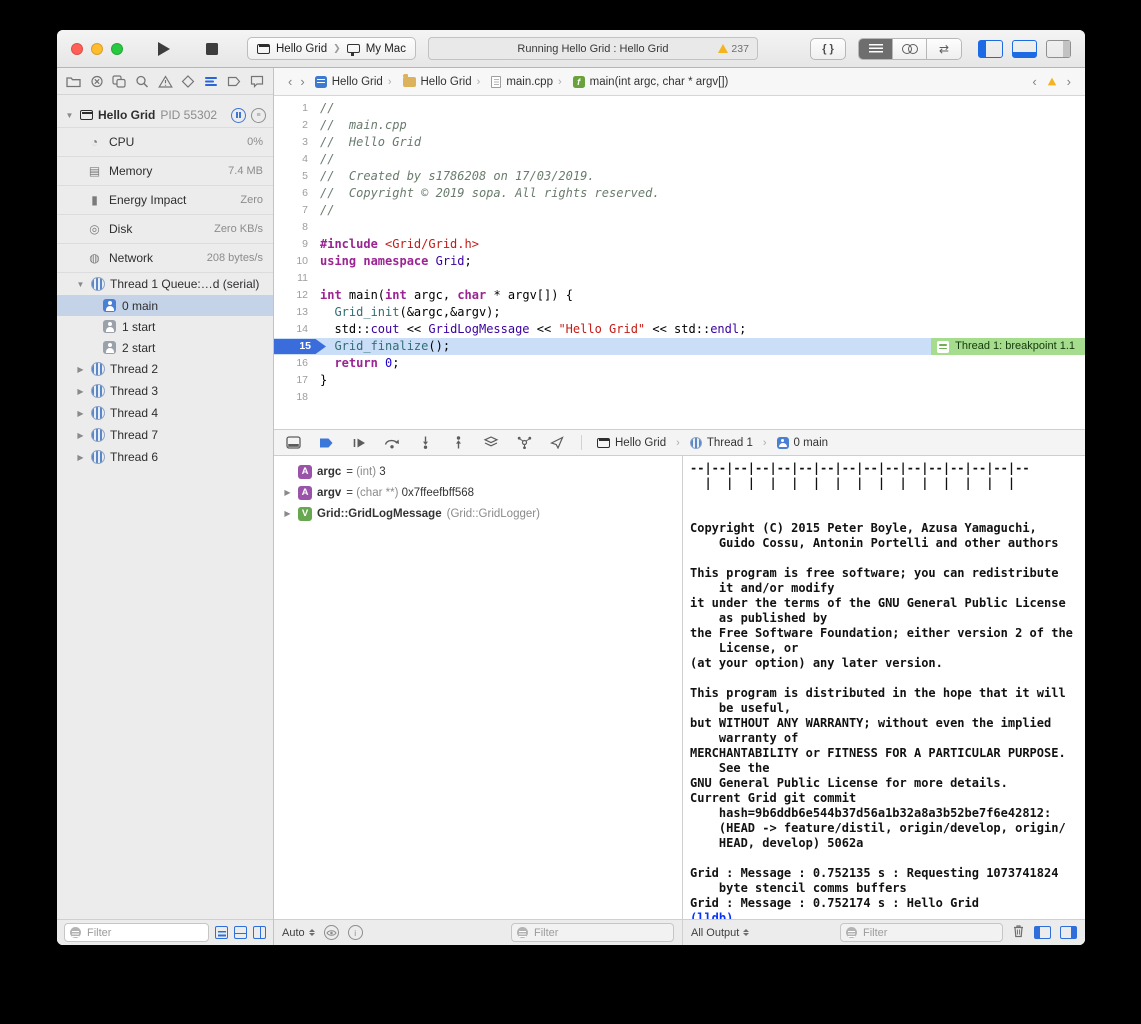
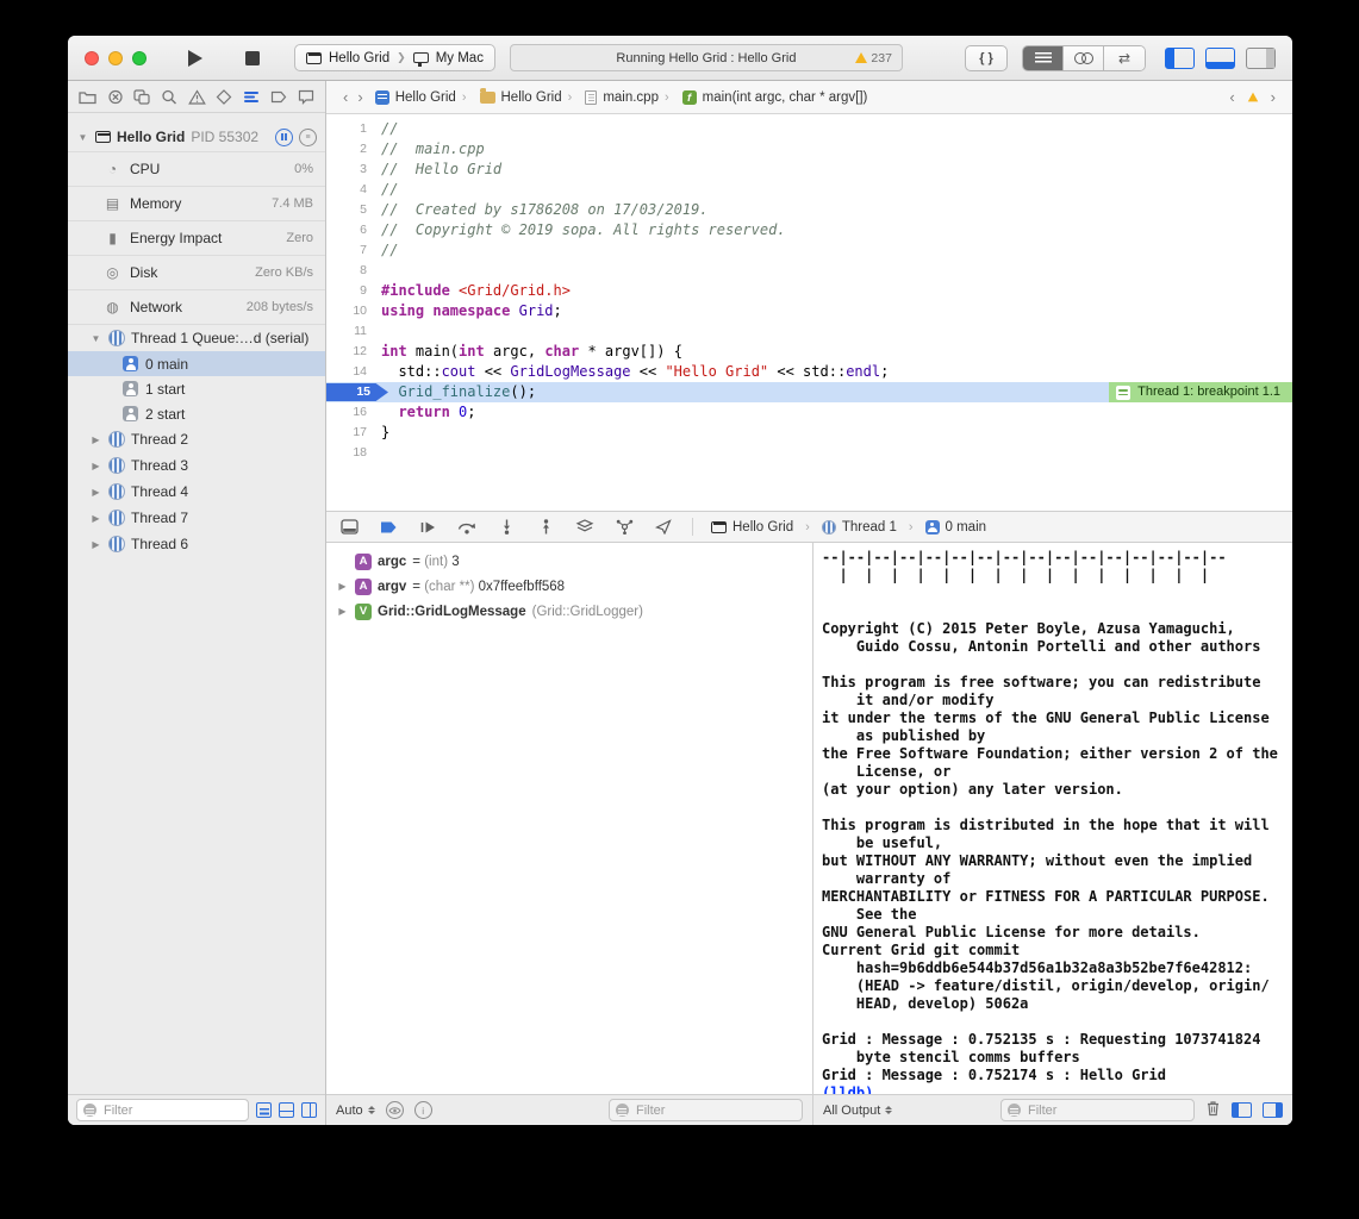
  Hello Grid
  ❯
  My Mac
  Running Hello Grid : Hello Grid
  237
  { }
  ⇄
  ▼
  Hello Grid
  PID 55302
  ◔
  CPU
  0%
  ▤
  Memory
  7.4 MB
  ▮
  Energy Impact
  Zero
  ◎
  Disk
  Zero KB/s
  ◍
  Network
  208 bytes/s
  ▼
  Thread 1 Queue:…d (serial)
  0 main
  1 start
  2 start
  ▶
  Thread 2
  ▶
  Thread 3
  ▶
  Thread 4
  ▶
  Thread 7
  ▶
  Thread 6
  Filter
  ‹
  ›
  Hello Grid
  ›
  Hello Grid
  ›
  main.cpp
  ›
  f
  main(int argc, char * argv[])
  ‹
  ›
  1
  //
  2
  // main.cpp
  3
  // Hello Grid
  4
  //
  5
  // Created by s1786208 on 17/03/2019.
  6
  // Copyright © 2019 sopa. All rights reserved.
  7
  //
  8
  9
  #include <Grid/Grid.h>
  10
  using namespace Grid;
  11
  12
  int main(int argc, char * argv[]) {
- 13
- Grid_init(&argc,&argv);
  14
  std::cout << GridLogMessage << "Hello Grid" << std::endl;
  15
  Grid_finalize();
  Thread 1: breakpoint 1.1
  16
  return 0;
  17
  }
  18
  Hello Grid
  ›
  Thread 1
  ›
  0 main
  A
  argc
  = (int) 3
  ▶
  A
  argv
  = (char **) 0x7ffeefbff568
  ▶
  V
  Grid::GridLogMessage
  (Grid::GridLogger)
  Auto
  i
  Filter
  --|--|--|--|--|--|--|--|--|--|--|--|--|--|--|--
  | | | | | | | | | | | | | | |
  Copyright (C) 2015 Peter Boyle, Azusa Yamaguchi,
  Guido Cossu, Antonin Portelli and other authors
  This program is free software; you can redistribute
  it and/or modify
  it under the terms of the GNU General Public License
  as published by
  the Free Software Foundation; either version 2 of the
  License, or
  (at your option) any later version.
  This program is distributed in the hope that it will
  be useful,
  but WITHOUT ANY WARRANTY; without even the implied
  warranty of
  MERCHANTABILITY or FITNESS FOR A PARTICULAR PURPOSE.
  See the
  GNU General Public License for more details.
  Current Grid git commit
  hash=9b6ddb6e544b37d56a1b32a8a3b52be7f6e42812:
  (HEAD -> feature/distil, origin/develop, origin/
  HEAD, develop) 5062a
  Grid : Message : 0.752135 s : Requesting 1073741824
  byte stencil comms buffers
  Grid : Message : 0.752174 s : Hello Grid
  (lldb)
  All Output
  Filter
